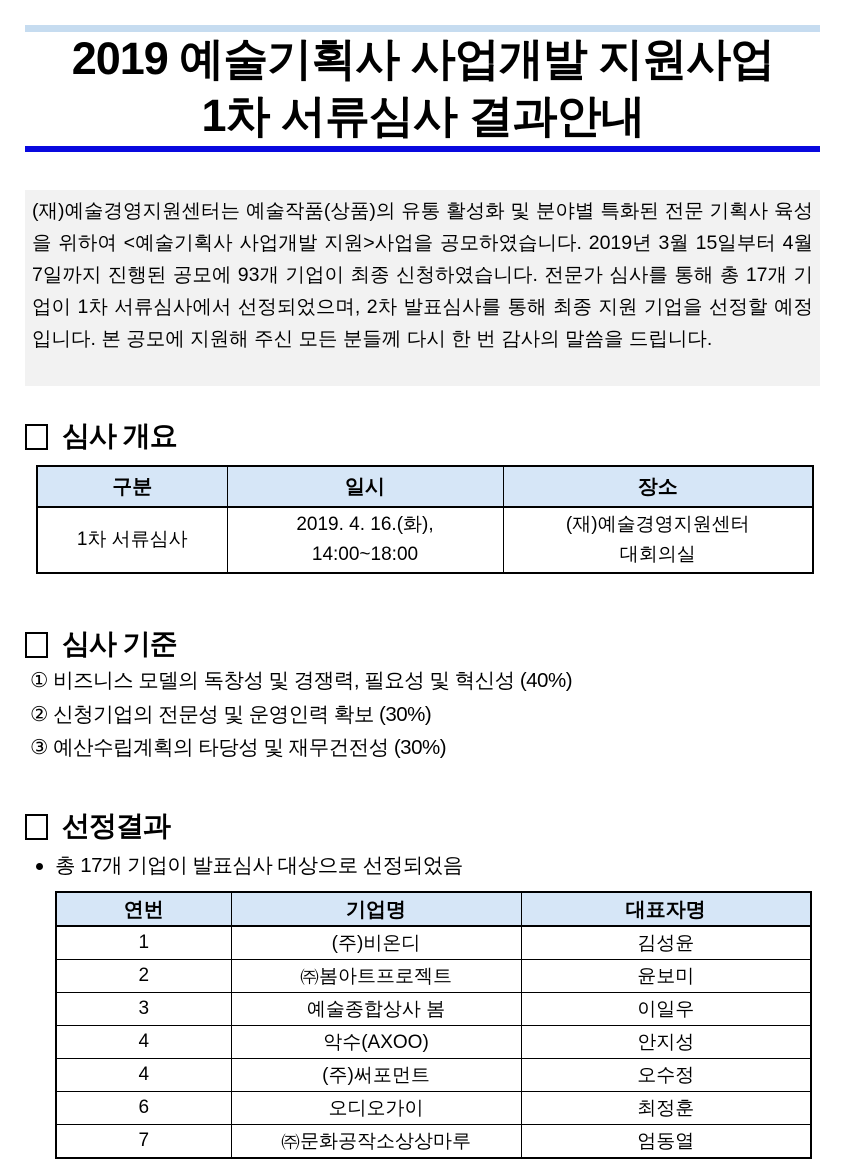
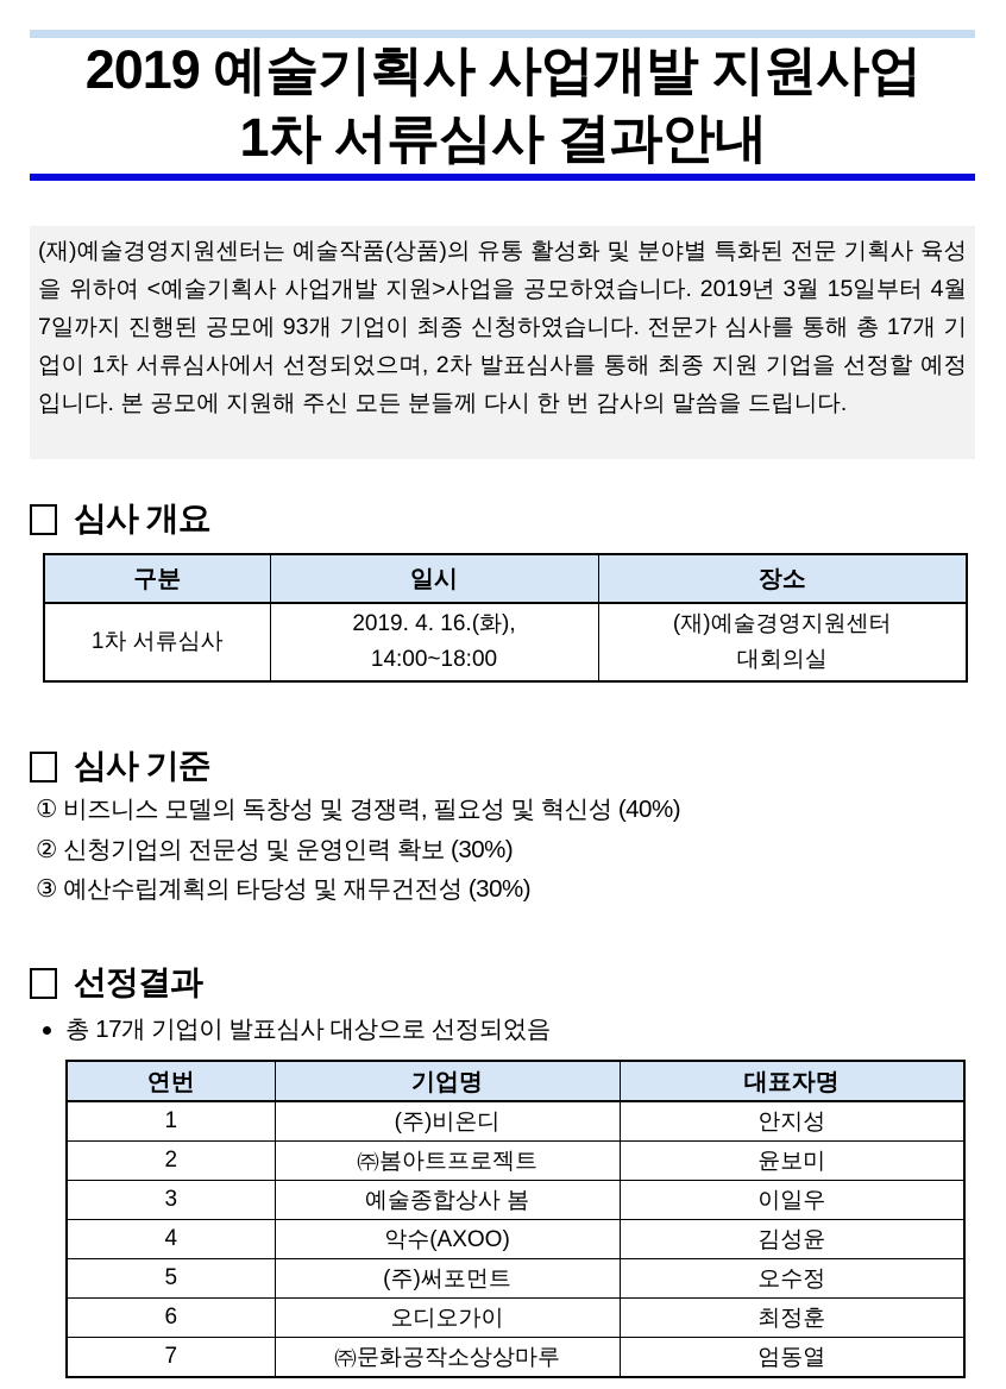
  2019 예술기획사 사업개발 지원사업
  1차 서류심사 결과안내
  (재)예술경영지원센터는 예술작품(상품)의 유통 활성화 및 분야별 특화된 전문 기획사 육성을 위하여 <예술기획사 사업개발 지원>사업을 공모하였습니다. 2019년 3월 15일부터 4월 7일까지 진행된 공모에 93개 기업이 최종 신청하였습니다. 전문가 심사를 통해 총 17개 기업이 1차 서류심사에서 선정되었으며, 2차 발표심사를 통해 최종 지원 기업을 선정할 예정입니다. 본 공모에 지원해 주신 모든 분들께 다시 한 번 감사의 말씀을 드립니다.
  심사 개요
  구분	일시	장소
  1차 서류심사	2019. 4. 16.(화), 14:00~18:00	(재)예술경영지원센터 대회의실
  심사 기준
  ① 비즈니스 모델의 독창성 및 경쟁력, 필요성 및 혁신성 (40%)
  ② 신청기업의 전문성 및 운영인력 확보 (30%)
  ③ 예산수립계획의 타당성 및 재무건전성 (30%)
  선정결과
  총 17개 기업이 발표심사 대상으로 선정되었음
  연번	기업명	대표자명
- 1	(주)비온디	김성윤
+ 1	(주)비온디	안지성
  2	㈜봄아트프로젝트	윤보미
  3	예술종합상사 봄	이일우
- 4	악수(AXOO)	안지성
+ 4	악수(AXOO)	김성윤
- 4	(주)써포먼트	오수정
+ 5	(주)써포먼트	오수정
  6	오디오가이	최정훈
  7	㈜문화공작소상상마루	엄동열
